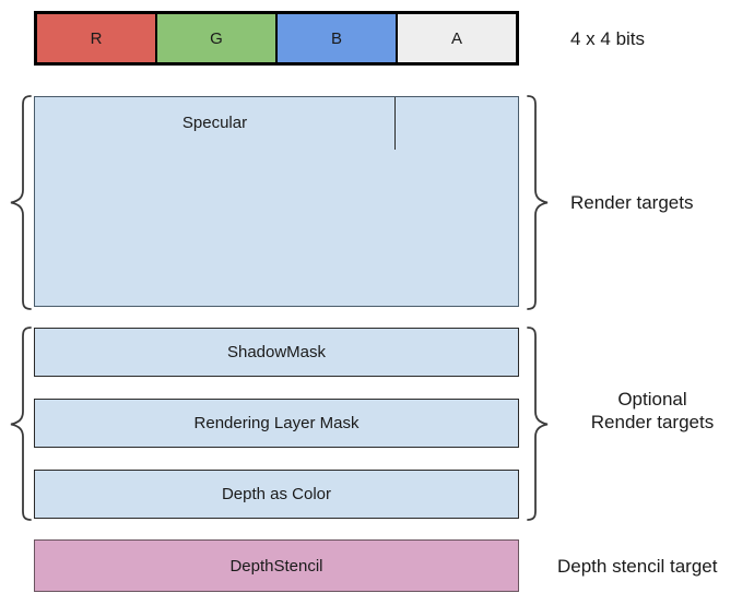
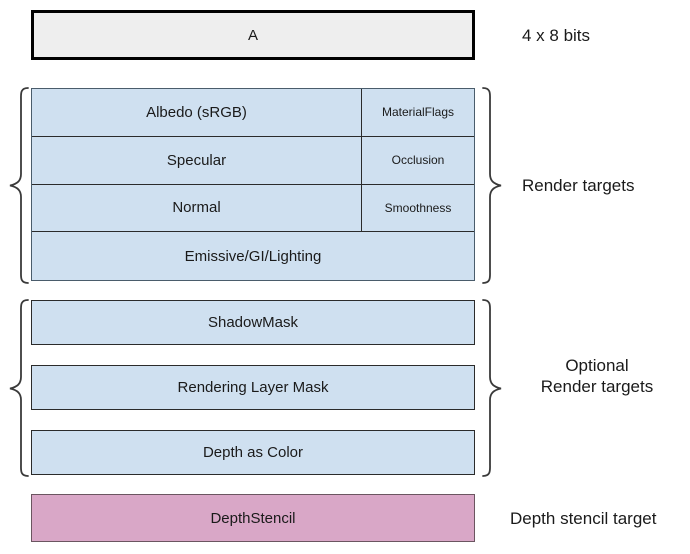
- R
- G
- B
  A
- 4 x 4 bits
+ 4 x 8 bits
+ Albedo (sRGB)
+ MaterialFlags
  Specular
+ Occlusion
+ Normal
+ Smoothness
+ Emissive/GI/Lighting
  Render targets
  ShadowMask
  Rendering Layer Mask
  Depth as Color
  Optional
  Render targets
  DepthStencil
  Depth stencil target
